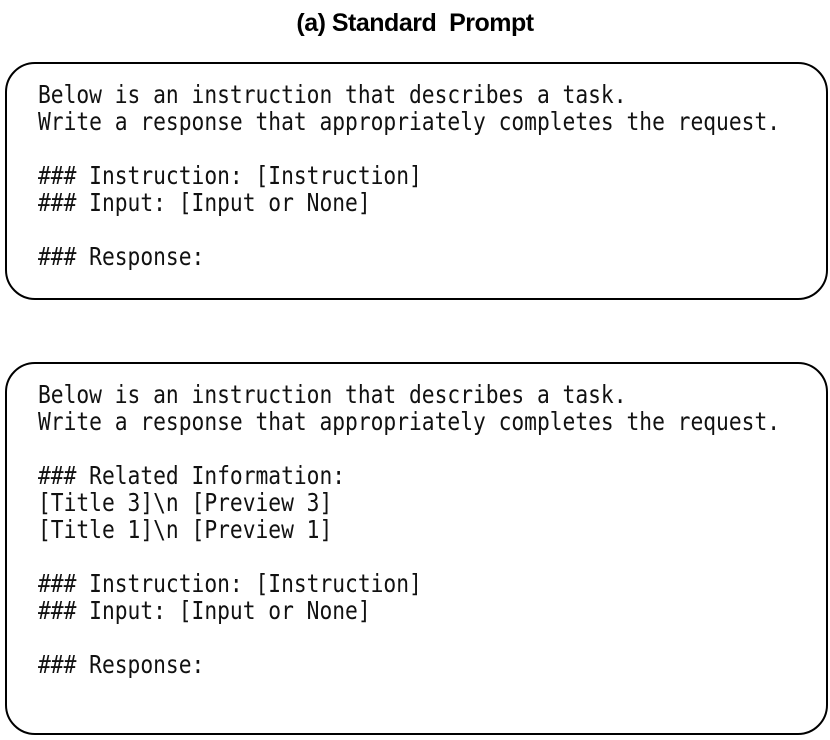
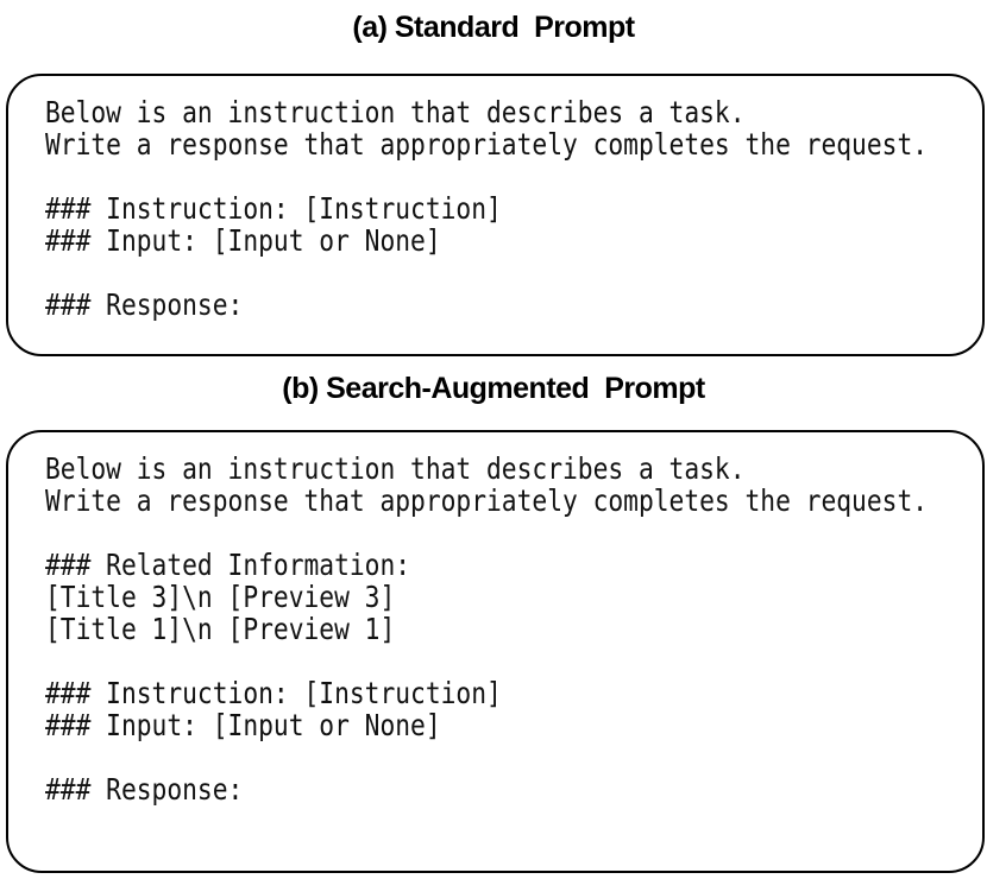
  (a) Standard Prompt
  Below is an instruction that describes a task.
  Write a response that appropriately completes the request.
  ### Instruction: [Instruction]
  ### Input: [Input or None]
  ### Response:
+ (b) Search-Augmented Prompt
  Below is an instruction that describes a task.
  Write a response that appropriately completes the request.
  ### Related Information:
  [Title 3]\n [Preview 3]
  [Title 1]\n [Preview 1]
  ### Instruction: [Instruction]
  ### Input: [Input or None]
  ### Response:
